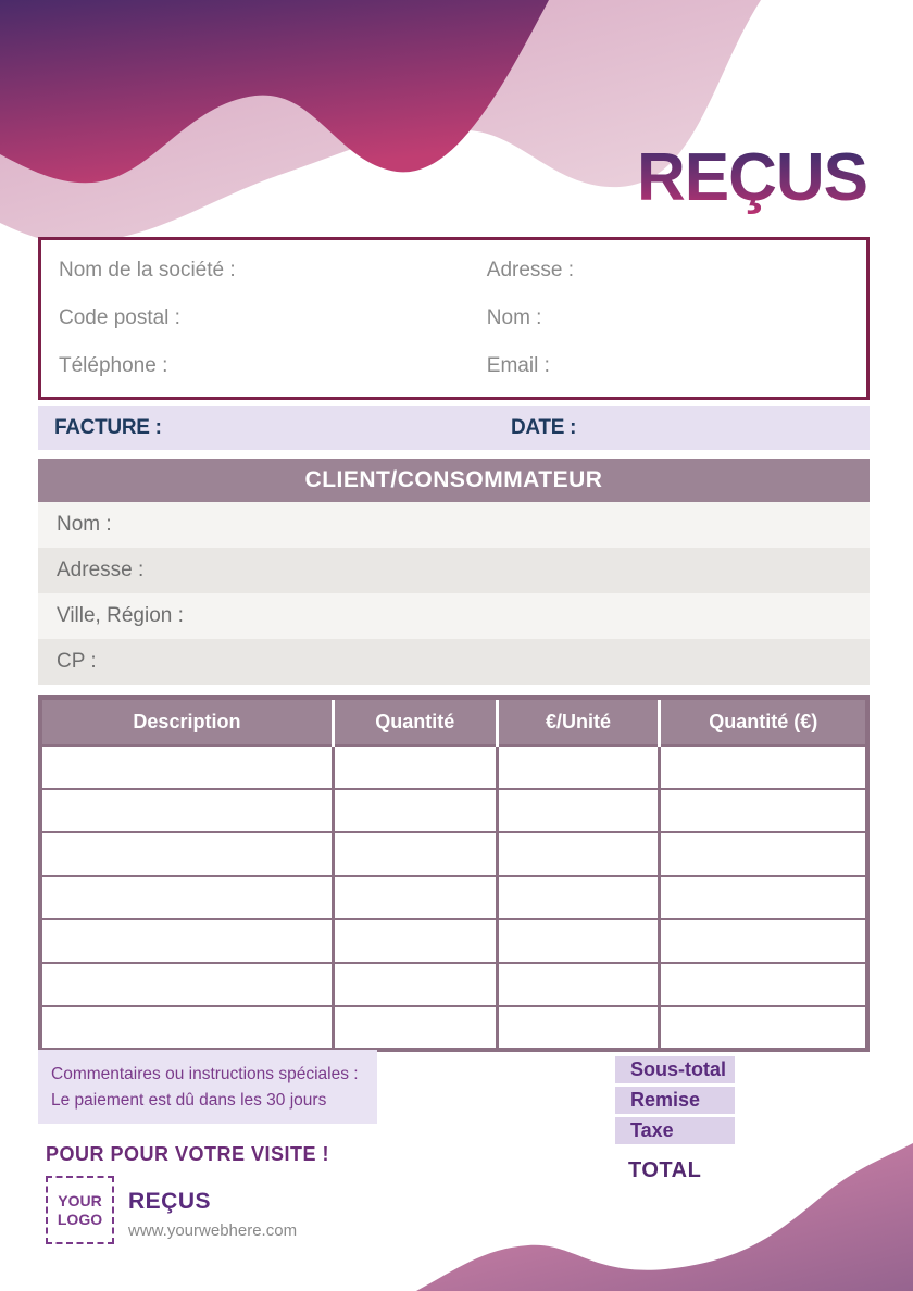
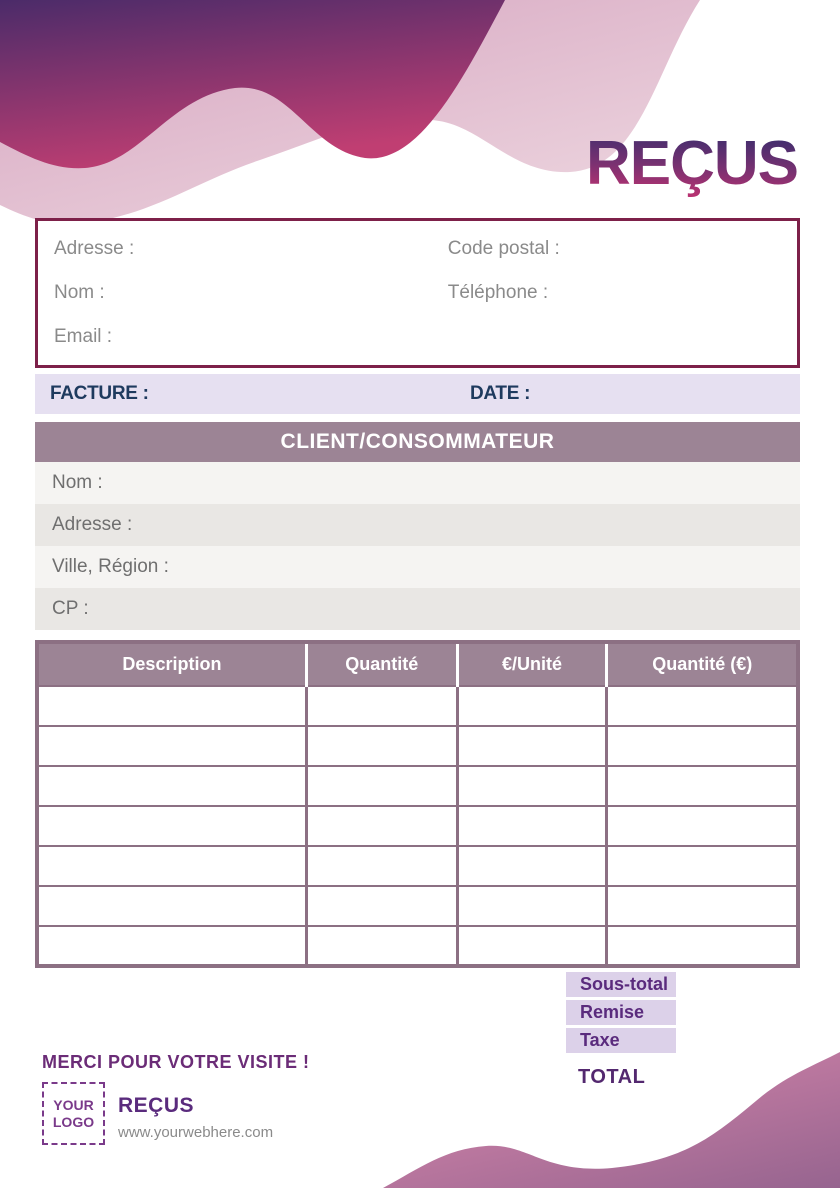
  REÇUS
- Nom de la société :
  Adresse :
  Code postal :
  Nom :
  Téléphone :
  Email :
  FACTURE :
  DATE :
  CLIENT/CONSOMMATEUR
  Nom :
  Adresse :
  Ville, Région :
  CP :
  Description	Quantité	€/Unité	Quantité (€)
- Commentaires ou instructions spéciales :
- Le paiement est dû dans les 30 jours
  Sous-total
  Remise
  Taxe
  TOTAL
- POUR POUR VOTRE VISITE !
+ MERCI POUR VOTRE VISITE !
  YOUR
  LOGO
  REÇUS
  www.yourwebhere.com
